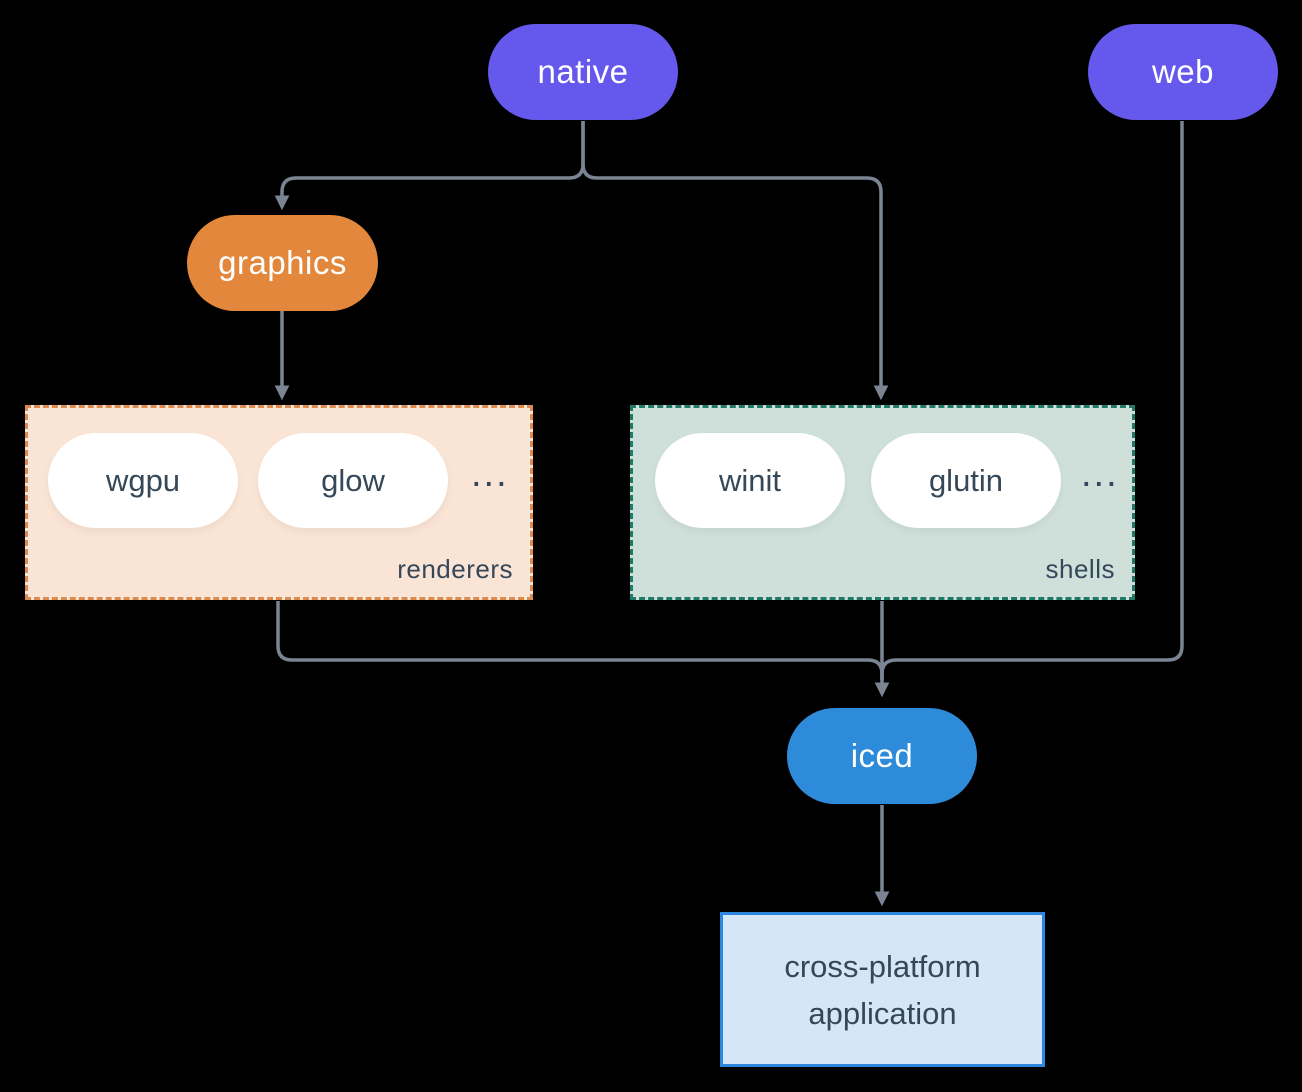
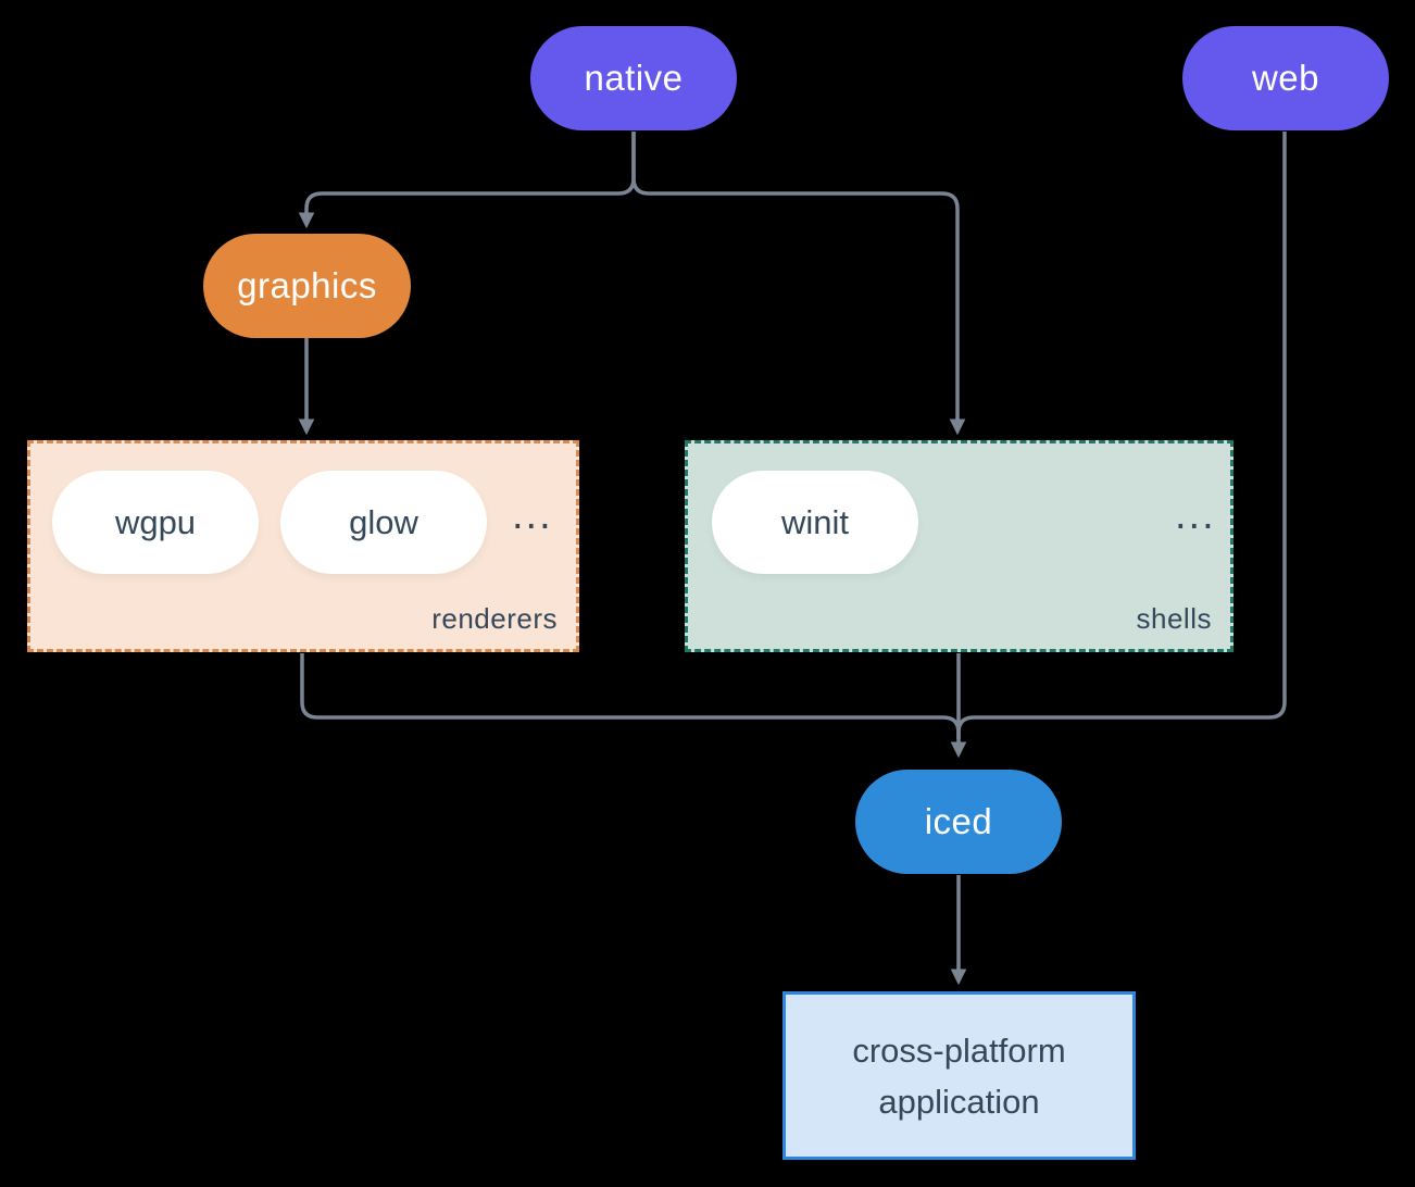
  native
  web
  graphics
  wgpu
  glow
  ...
  renderers
  winit
- glutin
  ...
  shells
  iced
  cross-platform
  application
